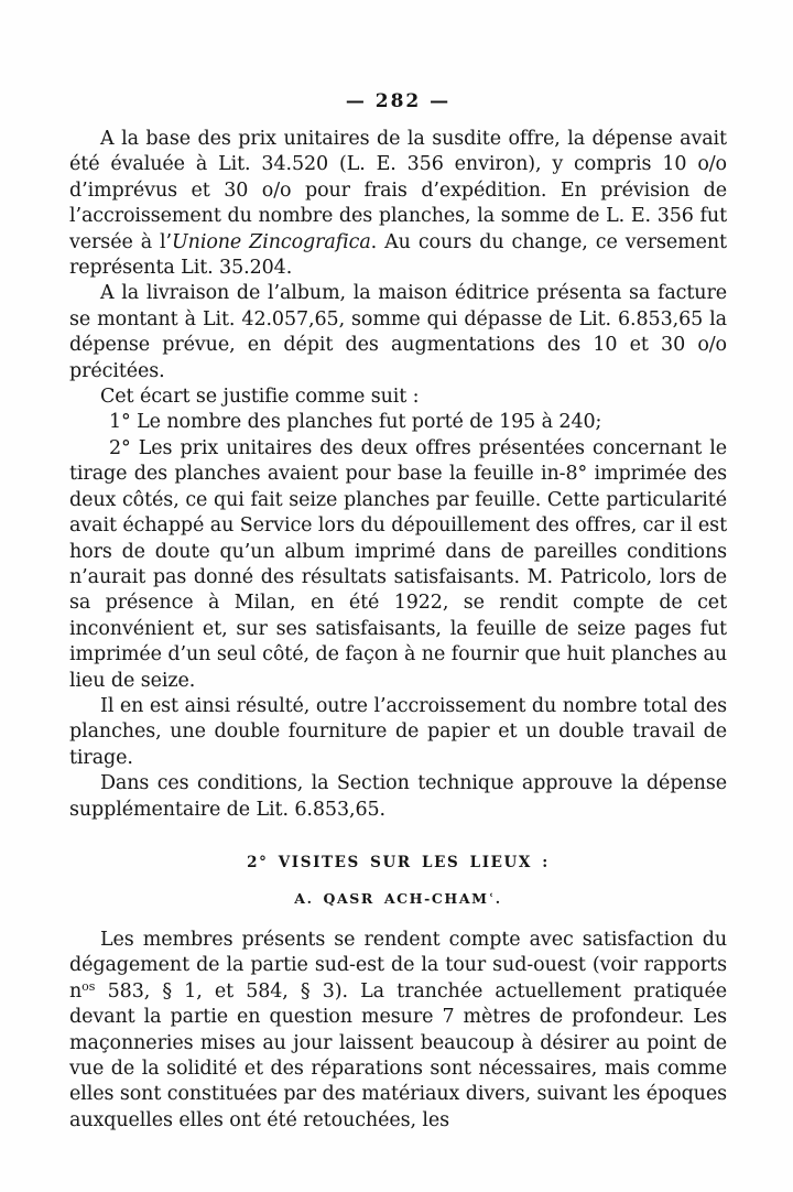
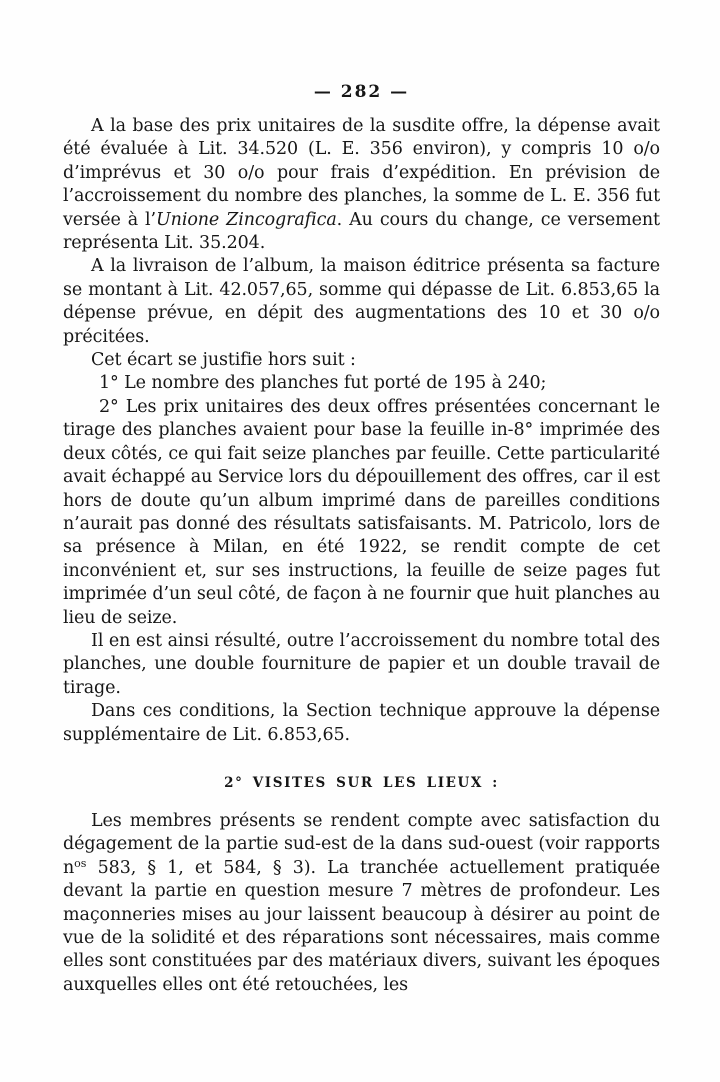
  — 282 —
  A la base des prix unitaires de la susdite offre, la dépense avait été évaluée à Lit. 34.520 (L. E. 356 environ), y compris 10 o/o d’imprévus et 30 o/o pour frais d’expédition. En prévision de l’accroissement du nombre des planches, la somme de L. E. 356 fut versée à l’Unione Zincografica. Au cours du change, ce versement représenta Lit. 35.204.
  A la livraison de l’album, la maison éditrice présenta sa facture se montant à Lit. 42.057,65, somme qui dépasse de Lit. 6.853,65 la dépense prévue, en dépit des augmentations des 10 et 30 o/o précitées.
- Cet écart se justifie comme suit :
+ Cet écart se justifie hors suit :
  1° Le nombre des planches fut porté de 195 à 240;
- 2° Les prix unitaires des deux offres présentées concernant le tirage des planches avaient pour base la feuille in-8° imprimée des deux côtés, ce qui fait seize planches par feuille. Cette particularité avait échappé au Service lors du dépouillement des offres, car il est hors de doute qu’un album imprimé dans de pareilles conditions n’aurait pas donné des résultats satisfaisants. M. Patricolo, lors de sa présence à Milan, en été 1922, se rendit compte de cet inconvénient et, sur ses satisfaisants, la feuille de seize pages fut imprimée d’un seul côté, de façon à ne fournir que huit planches au lieu de seize.
+ 2° Les prix unitaires des deux offres présentées concernant le tirage des planches avaient pour base la feuille in-8° imprimée des deux côtés, ce qui fait seize planches par feuille. Cette particularité avait échappé au Service lors du dépouillement des offres, car il est hors de doute qu’un album imprimé dans de pareilles conditions n’aurait pas donné des résultats satisfaisants. M. Patricolo, lors de sa présence à Milan, en été 1922, se rendit compte de cet inconvénient et, sur ses instructions, la feuille de seize pages fut imprimée d’un seul côté, de façon à ne fournir que huit planches au lieu de seize.
  Il en est ainsi résulté, outre l’accroissement du nombre total des planches, une double fourniture de papier et un double travail de tirage.
  Dans ces conditions, la Section technique approuve la dépense supplémentaire de Lit. 6.853,65.
  2° VISITES SUR LES LIEUX :
- A. QASR ACH-CHAMʿ.
- Les membres présents se rendent compte avec satisfaction du dégagement de la partie sud-est de la tour sud-ouest (voir rapports nos 583, § 1, et 584, § 3). La tranchée actuellement pratiquée devant la partie en question mesure 7 mètres de profondeur. Les maçonneries mises au jour laissent beaucoup à désirer au point de vue de la solidité et des réparations sont nécessaires, mais comme elles sont constituées par des matériaux divers, suivant les époques auxquelles elles ont été retouchées, les
+ Les membres présents se rendent compte avec satisfaction du dégagement de la partie sud-est de la dans sud-ouest (voir rapports nos 583, § 1, et 584, § 3). La tranchée actuellement pratiquée devant la partie en question mesure 7 mètres de profondeur. Les maçonneries mises au jour laissent beaucoup à désirer au point de vue de la solidité et des réparations sont nécessaires, mais comme elles sont constituées par des matériaux divers, suivant les époques auxquelles elles ont été retouchées, les
